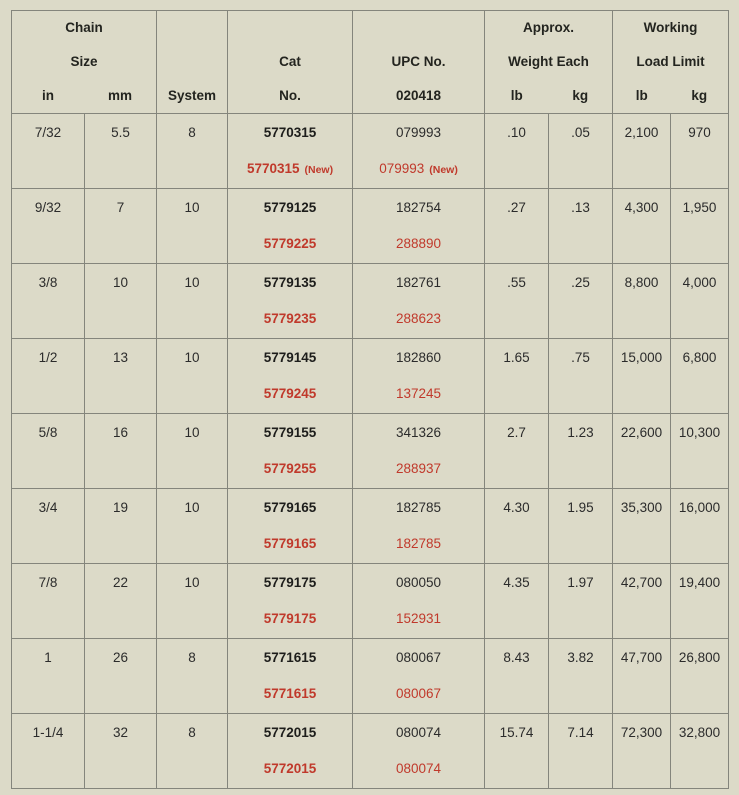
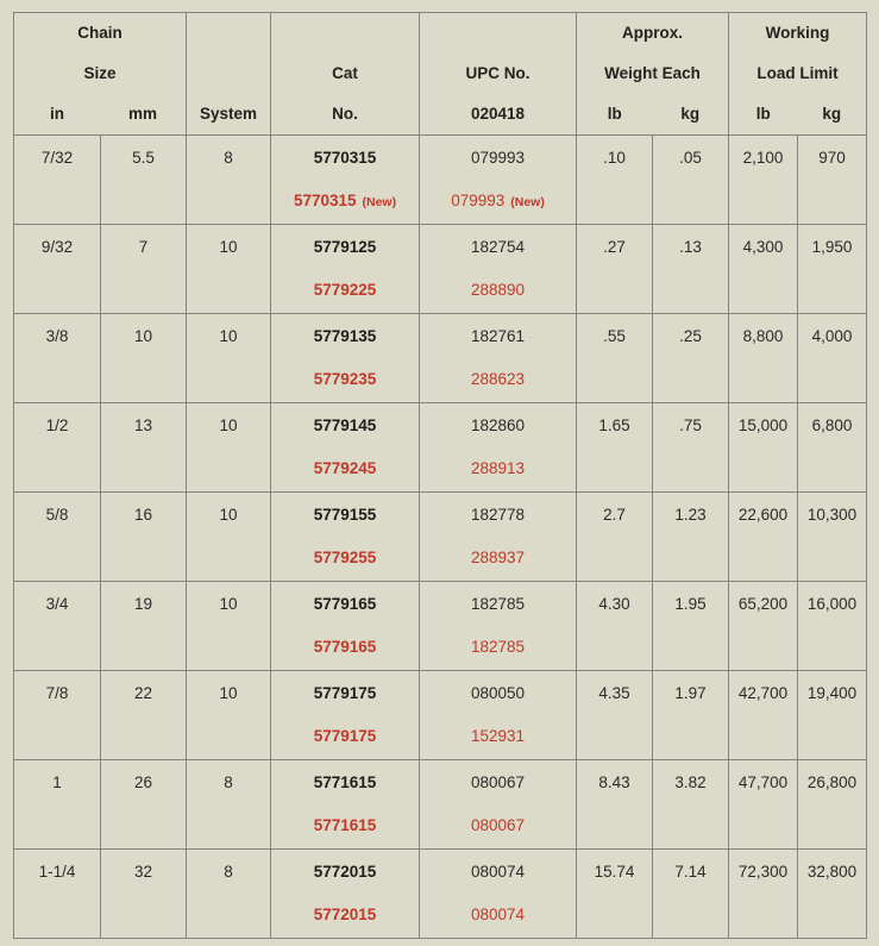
  Chain Size in mm	System	Cat No.	UPC No. 020418	Approx. Weight Each lb kg	Working Load Limit lb kg
  7/32	5.5	8	57703155770315 (New)	079993079993 (New)	.10	.05	2,100	970
  9/32	7	10	57791255779225	182754288890	.27	.13	4,300	1,950
  3/8	10	10	57791355779235	182761288623	.55	.25	8,800	4,000
- 1/2	13	10	57791455779245	182860137245	1.65	.75	15,000	6,800
+ 1/2	13	10	57791455779245	182860288913	1.65	.75	15,000	6,800
- 5/8	16	10	57791555779255	341326288937	2.7	1.23	22,600	10,300
+ 5/8	16	10	57791555779255	182778288937	2.7	1.23	22,600	10,300
- 3/4	19	10	57791655779165	182785182785	4.30	1.95	35,300	16,000
+ 3/4	19	10	57791655779165	182785182785	4.30	1.95	65,200	16,000
  7/8	22	10	57791755779175	080050152931	4.35	1.97	42,700	19,400
  1	26	8	57716155771615	080067080067	8.43	3.82	47,700	26,800
  1-1/4	32	8	57720155772015	080074080074	15.74	7.14	72,300	32,800
